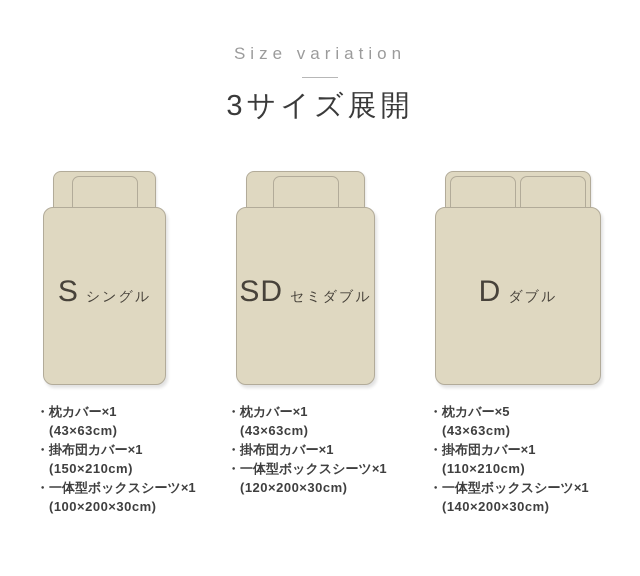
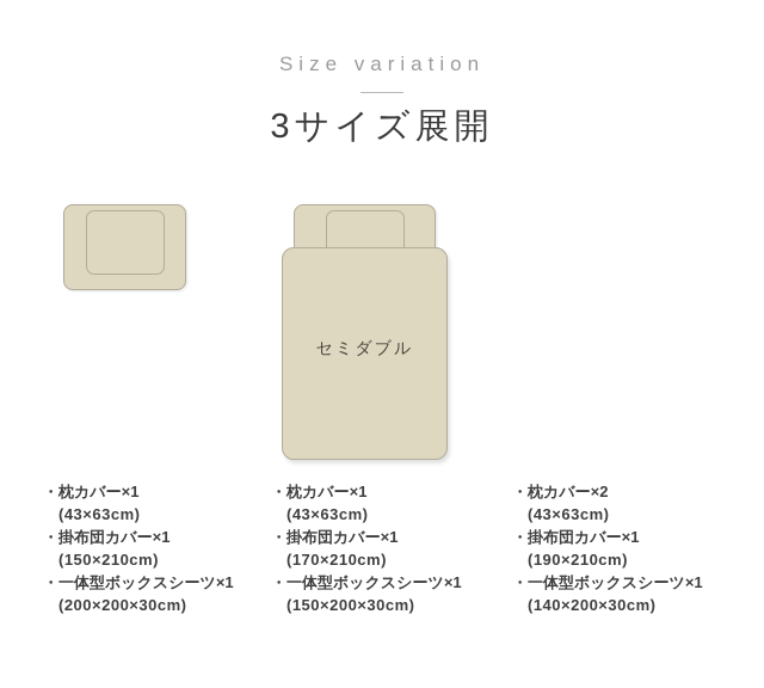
  Size variation
  3サイズ展開
- S
- シングル
- SD
  セミダブル
- D
- ダブル
  ・枕カバー×1
  (43×63cm)
  ・掛布団カバー×1
  (150×210cm)
  ・一体型ボックスシーツ×1
- (100×200×30cm)
+ (200×200×30cm)
  ・枕カバー×1
  (43×63cm)
  ・掛布団カバー×1
+ (170×210cm)
  ・一体型ボックスシーツ×1
- (120×200×30cm)
+ (150×200×30cm)
- ・枕カバー×5
+ ・枕カバー×2
  (43×63cm)
  ・掛布団カバー×1
- (110×210cm)
+ (190×210cm)
  ・一体型ボックスシーツ×1
  (140×200×30cm)
